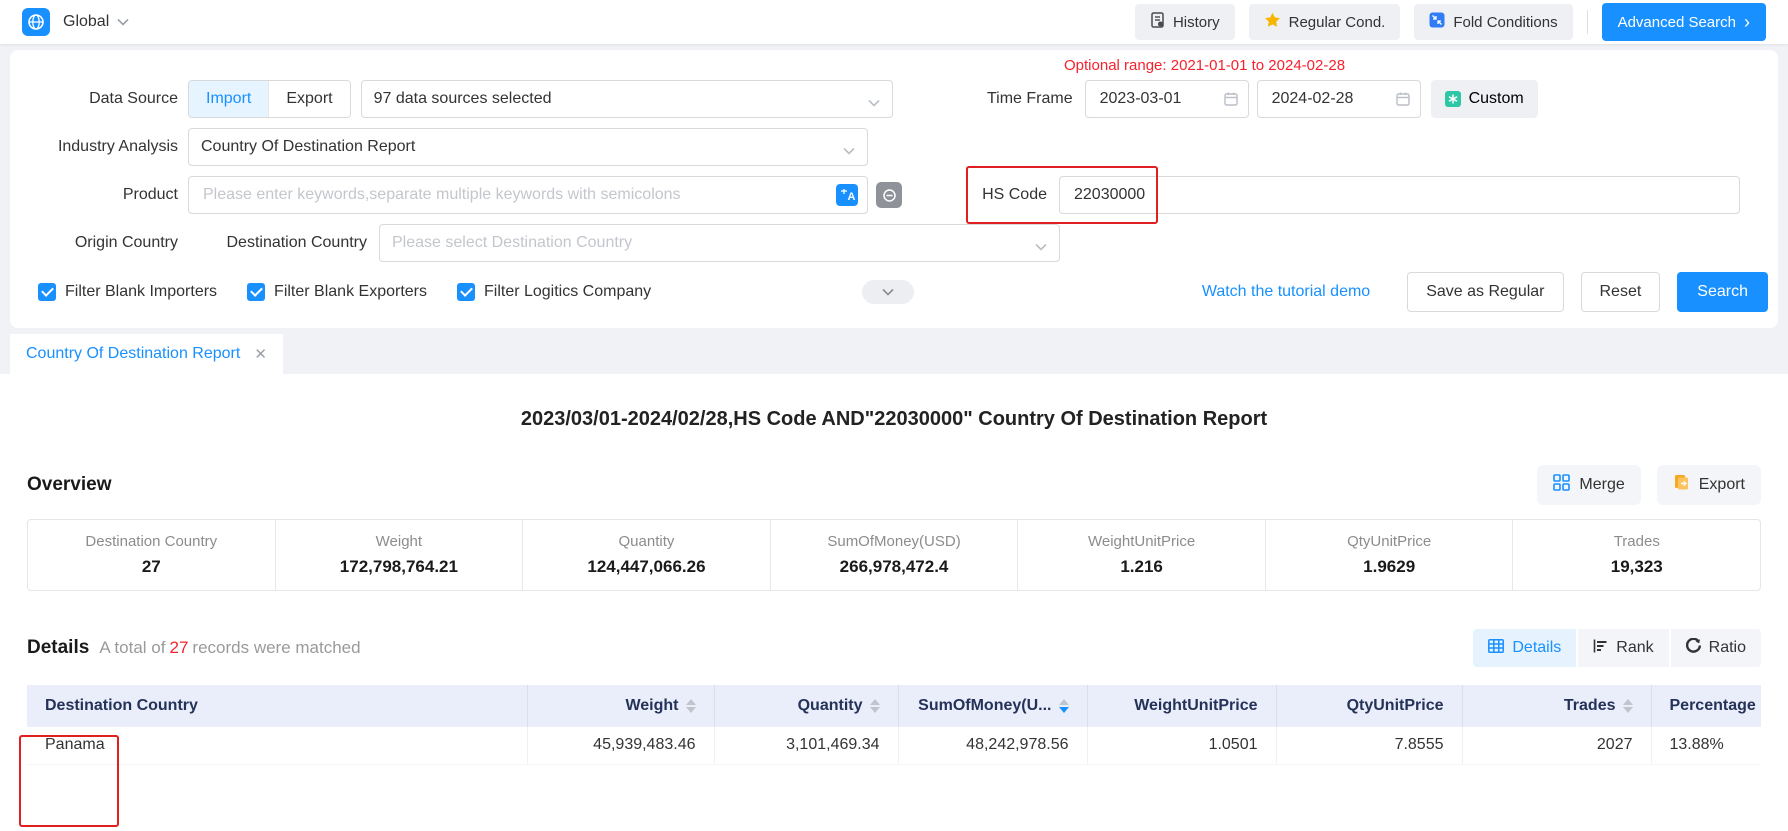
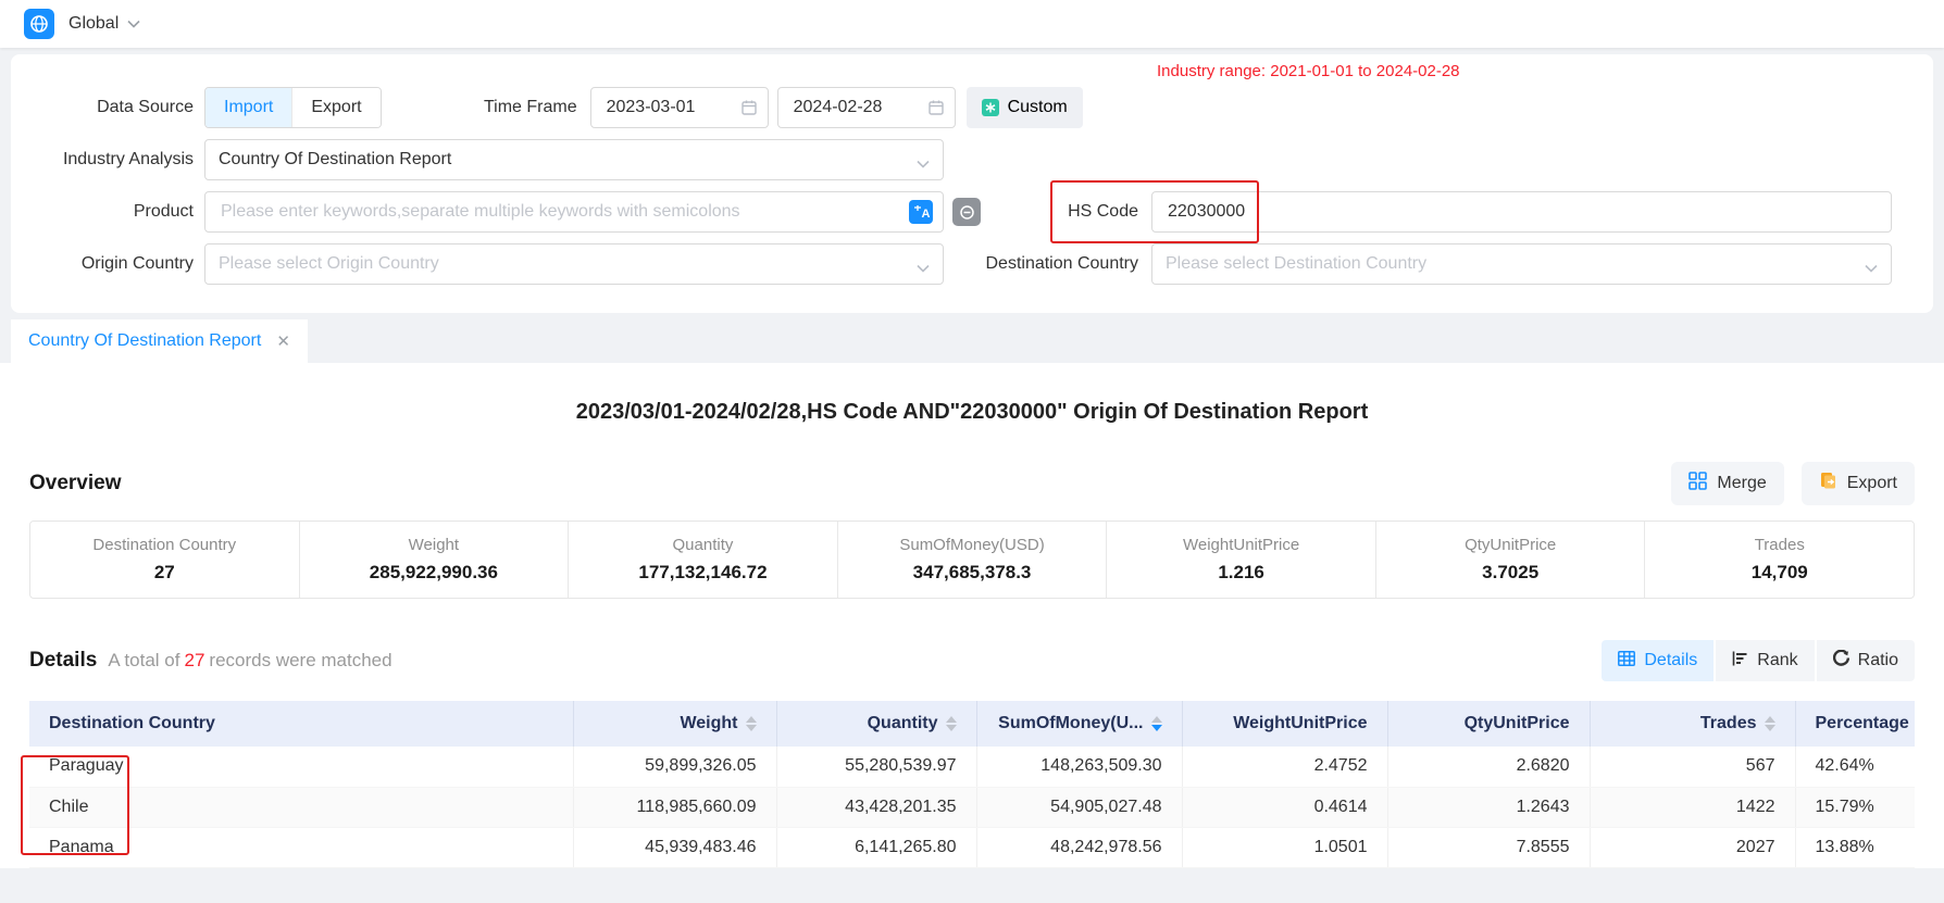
  Global
- History
- Regular Cond.
- Fold Conditions
- Advanced Search
- ›
- Optional range: 2021-01-01 to 2024-02-28
+ Industry range: 2021-01-01 to 2024-02-28
  Data Source
  Import
  Export
- 97 data sources selected
  Time Frame
  2023-03-01
  2024-02-28
  Custom
  Industry Analysis
  Country Of Destination Report
  Product
  Please enter keywords,separate multiple keywords with semicolons
  A
  HS Code
  22030000
  Origin Country
+ Please select Origin Country
  Destination Country
  Please select Destination Country
- Filter Blank Importers
- Filter Blank Exporters
- Filter Logitics Company
- Watch the tutorial demo
- Save as Regular
- Reset
- Search
  Country Of Destination Report
  ✕
- 2023/03/01-2024/02/28,HS Code AND"22030000" Country Of Destination Report
+ 2023/03/01-2024/02/28,HS Code AND"22030000" Origin Of Destination Report
  Overview
  Merge
  Export
  Destination Country
  27
  Weight
- 172,798,764.21
+ 285,922,990.36
  Quantity
- 124,447,066.26
+ 177,132,146.72
  SumOfMoney(USD)
- 266,978,472.4
+ 347,685,378.3
  WeightUnitPrice
  1.216
  QtyUnitPrice
- 1.9629
+ 3.7025
  Trades
- 19,323
+ 14,709
  Details
  A total of 27 records were matched
  Details
  Rank
  Ratio
  Destination Country	Weight	Quantity	SumOfMoney(U...	WeightUnitPrice	QtyUnitPrice	Trades	Percentage
+ Paraguay	59,899,326.05	55,280,539.97	148,263,509.30	2.4752	2.6820	567	42.64%
+ Chile	118,985,660.09	43,428,201.35	54,905,027.48	0.4614	1.2643	1422	15.79%
- Panama	45,939,483.46	3,101,469.34	48,242,978.56	1.0501	7.8555	2027	13.88%
+ Panama	45,939,483.46	6,141,265.80	48,242,978.56	1.0501	7.8555	2027	13.88%
